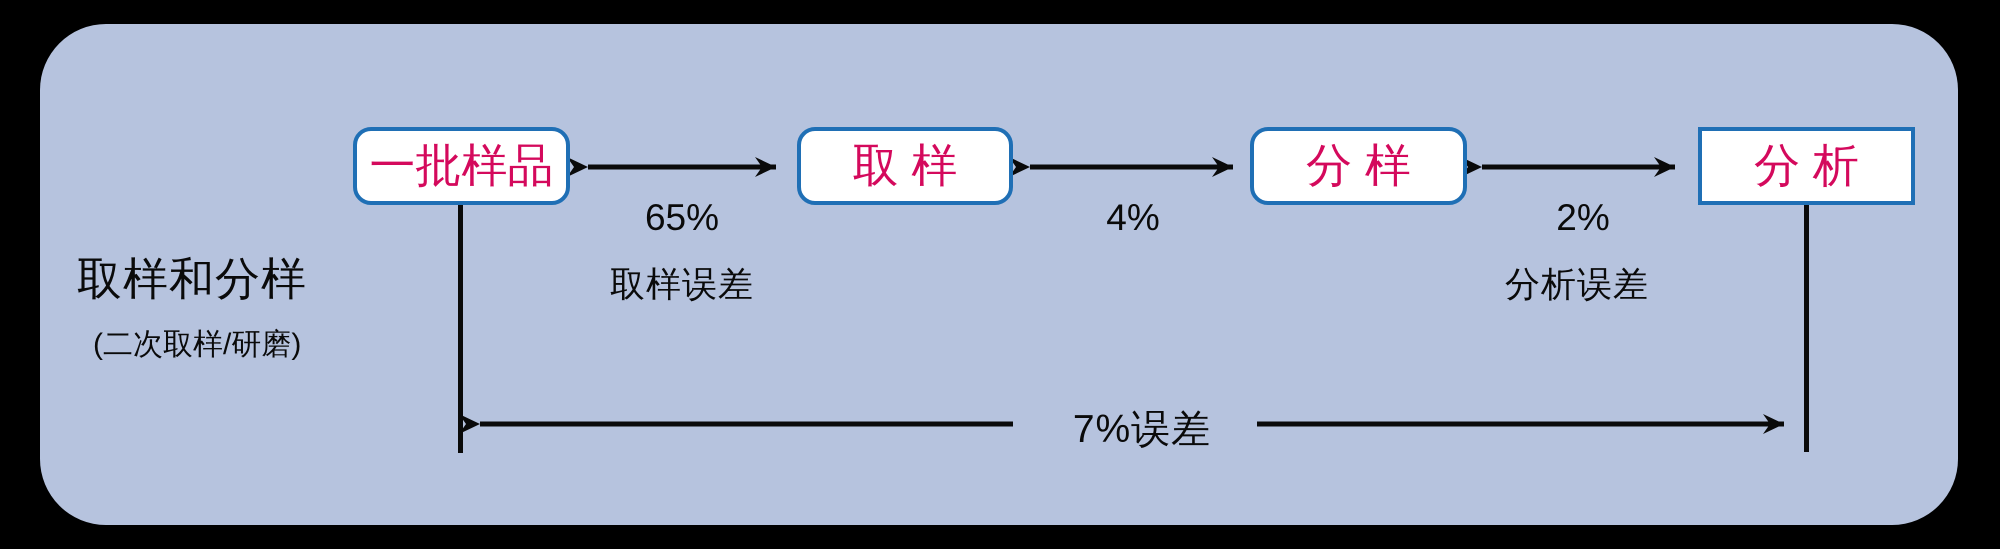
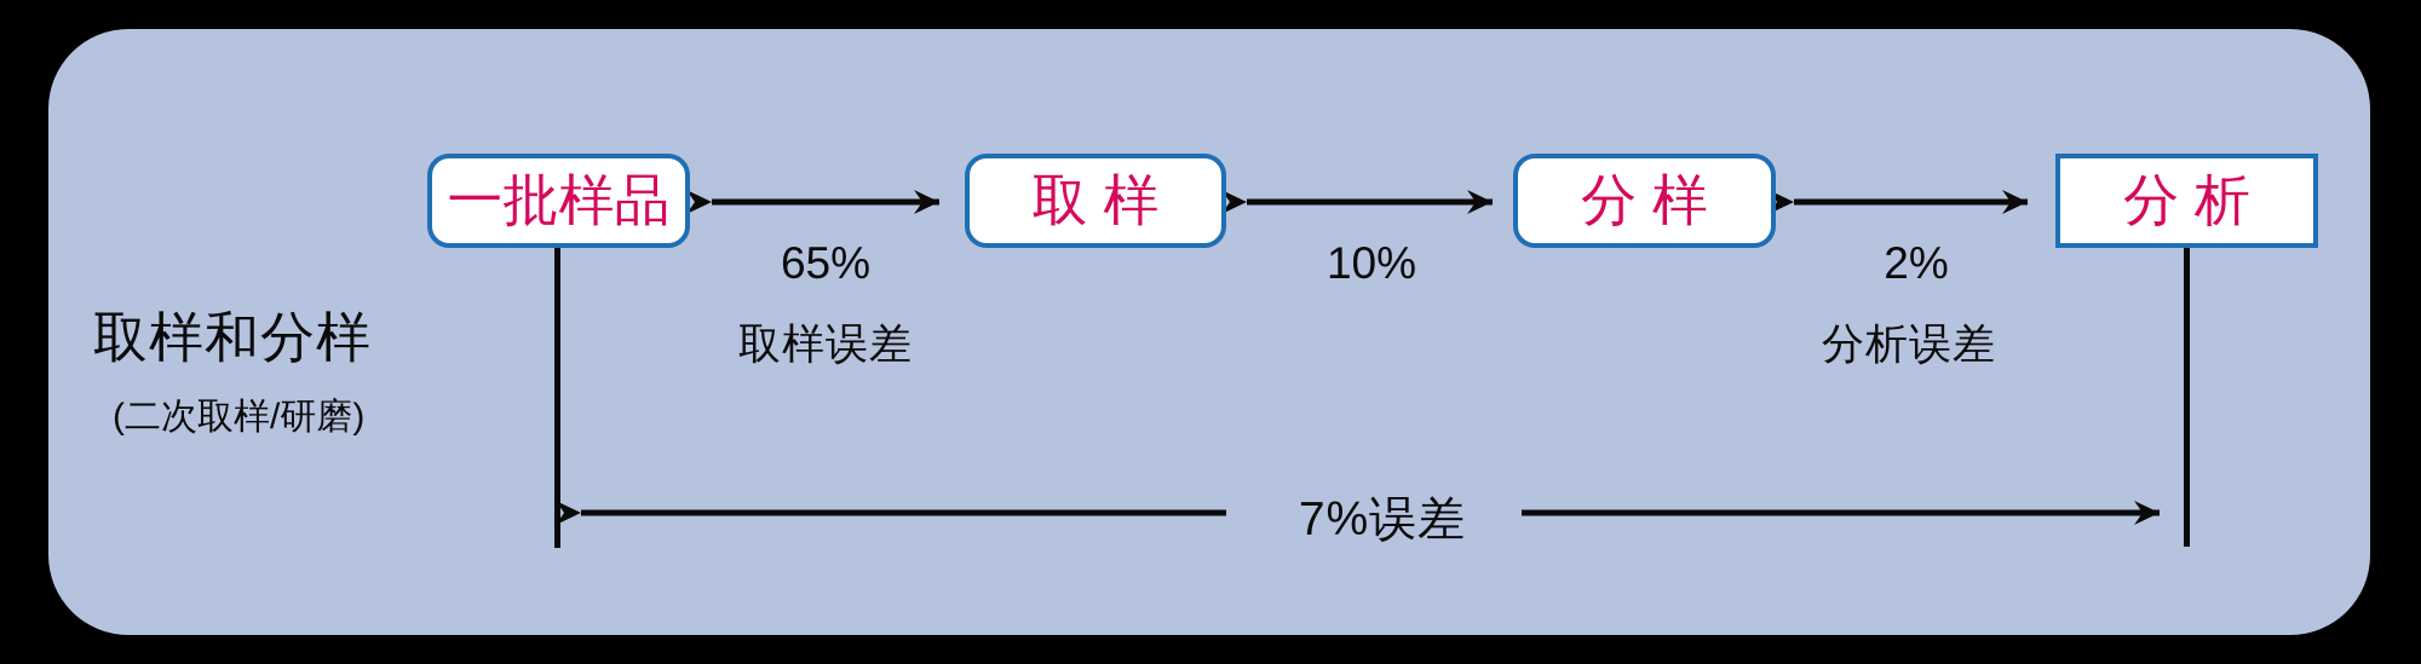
  取样和分样
  (二次取样/研磨)
  一批样品
  取 样
  分 样
  分 析
  65%
  取样误差
- 4%
+ 10%
  2%
  分析误差
  7%误差
